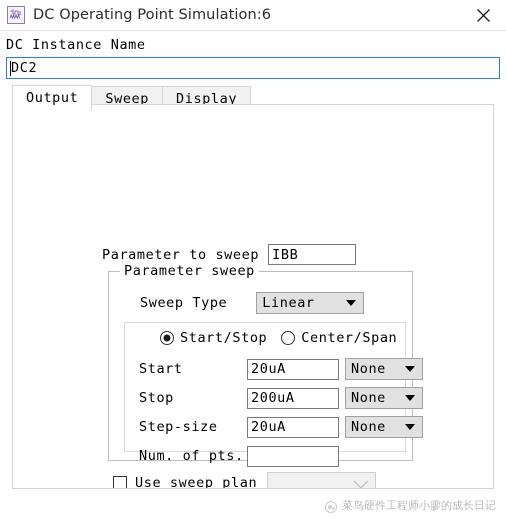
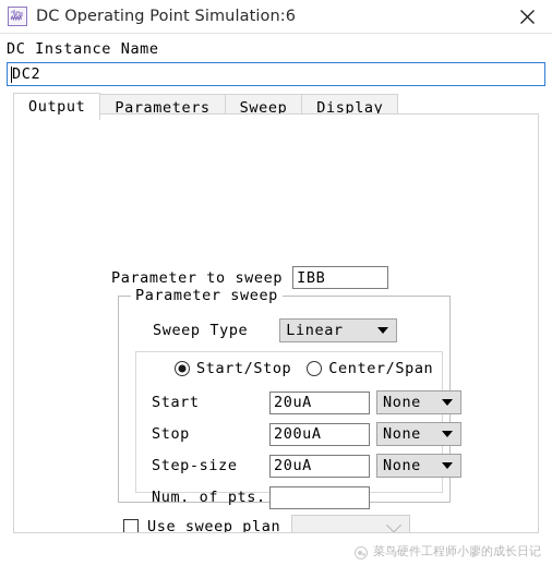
  DC Operating Point Simulation:6
  DC Instance Name
  DC2
  Output
+ Parameters
  Sweep
  Display
  Parameter to sweep
  IBB
  Parameter sweep
  Sweep Type
  Linear
  Start/Stop
  Center/Span
  Start
  20uA
  None
  Stop
  200uA
  None
  Step-size
  20uA
  None
  Num. of pts.
  Use sweep plan
  菜鸟硬件工程师小廖的成长日记
